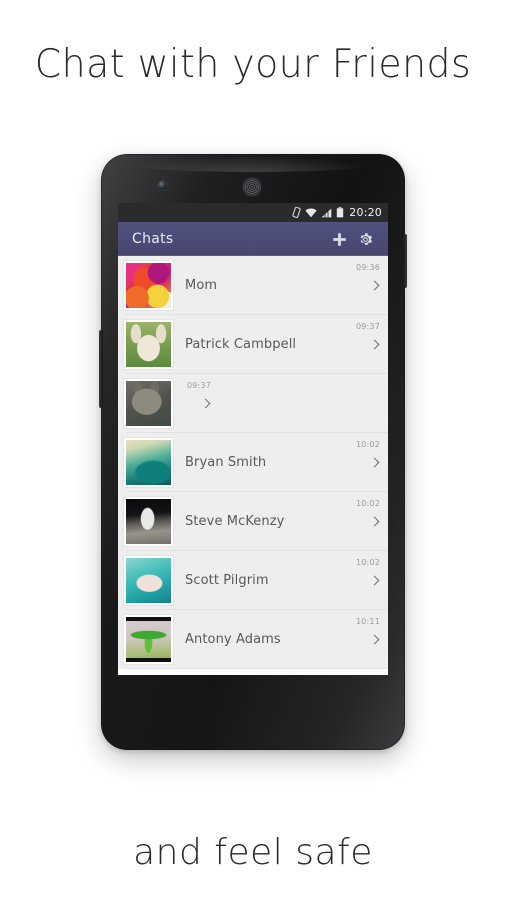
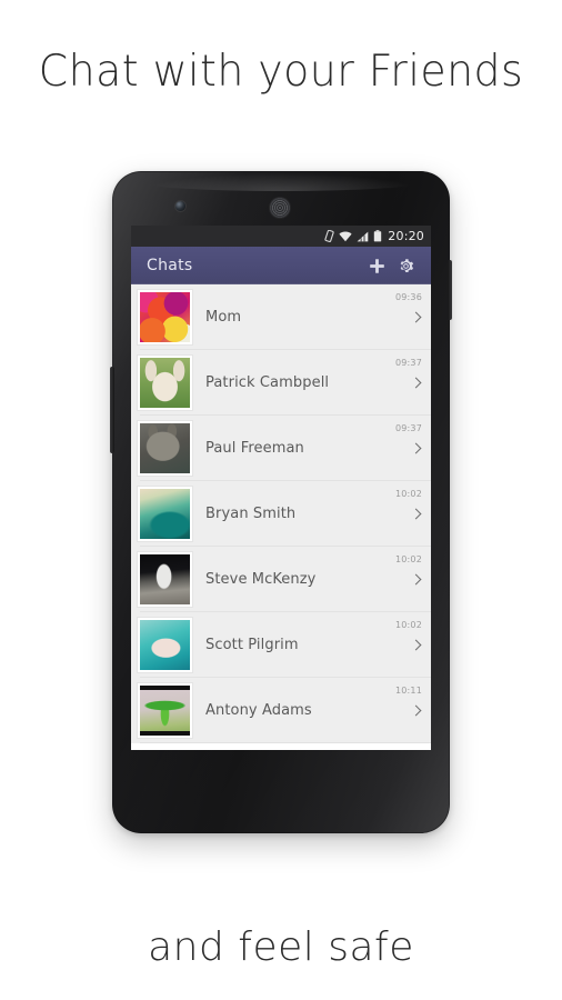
  Chat with your Friends
  20:20
  Chats
  Mom
  09:36
  Patrick Cambpell
  09:37
+ Paul Freeman
  09:37
  Bryan Smith
  10:02
  Steve McKenzy
  10:02
  Scott Pilgrim
  10:02
  Antony Adams
  10:11
  and feel safe
